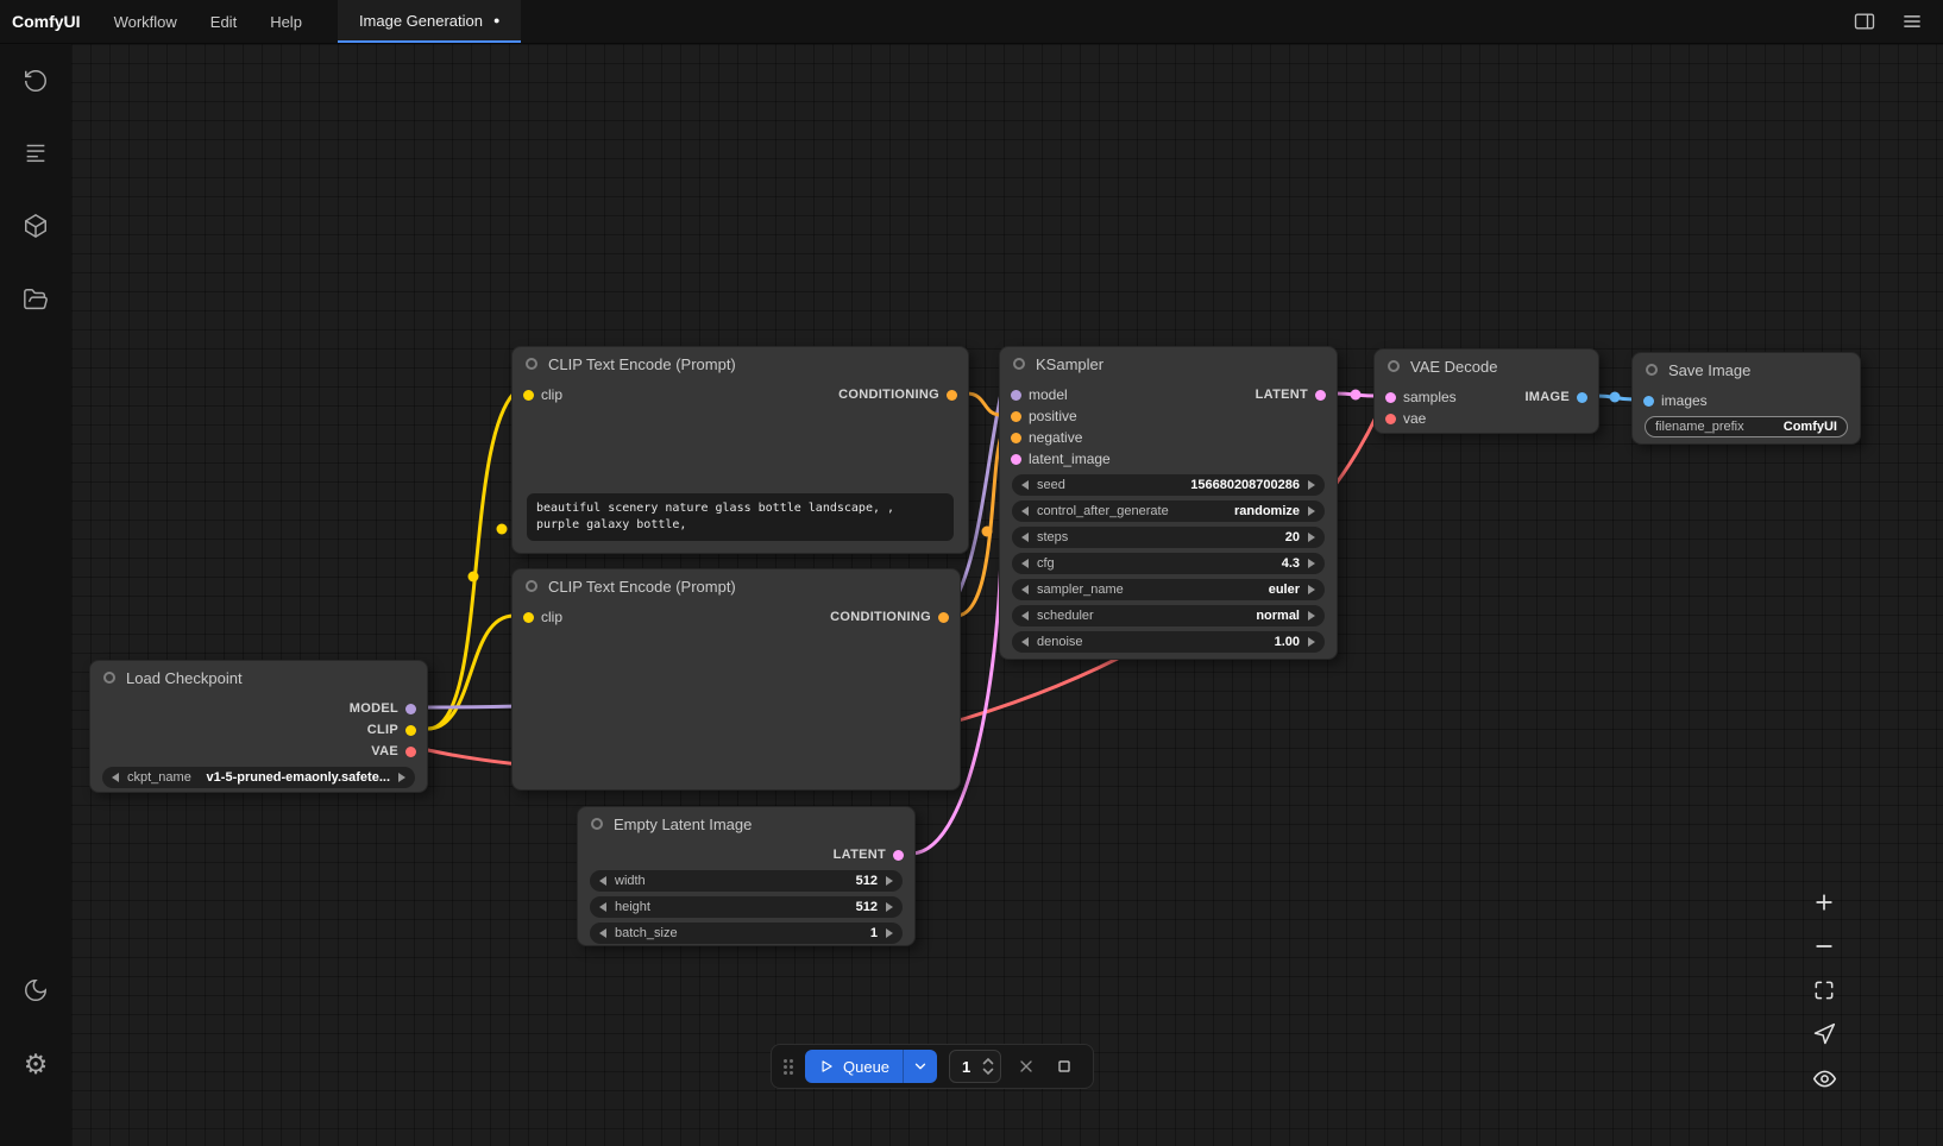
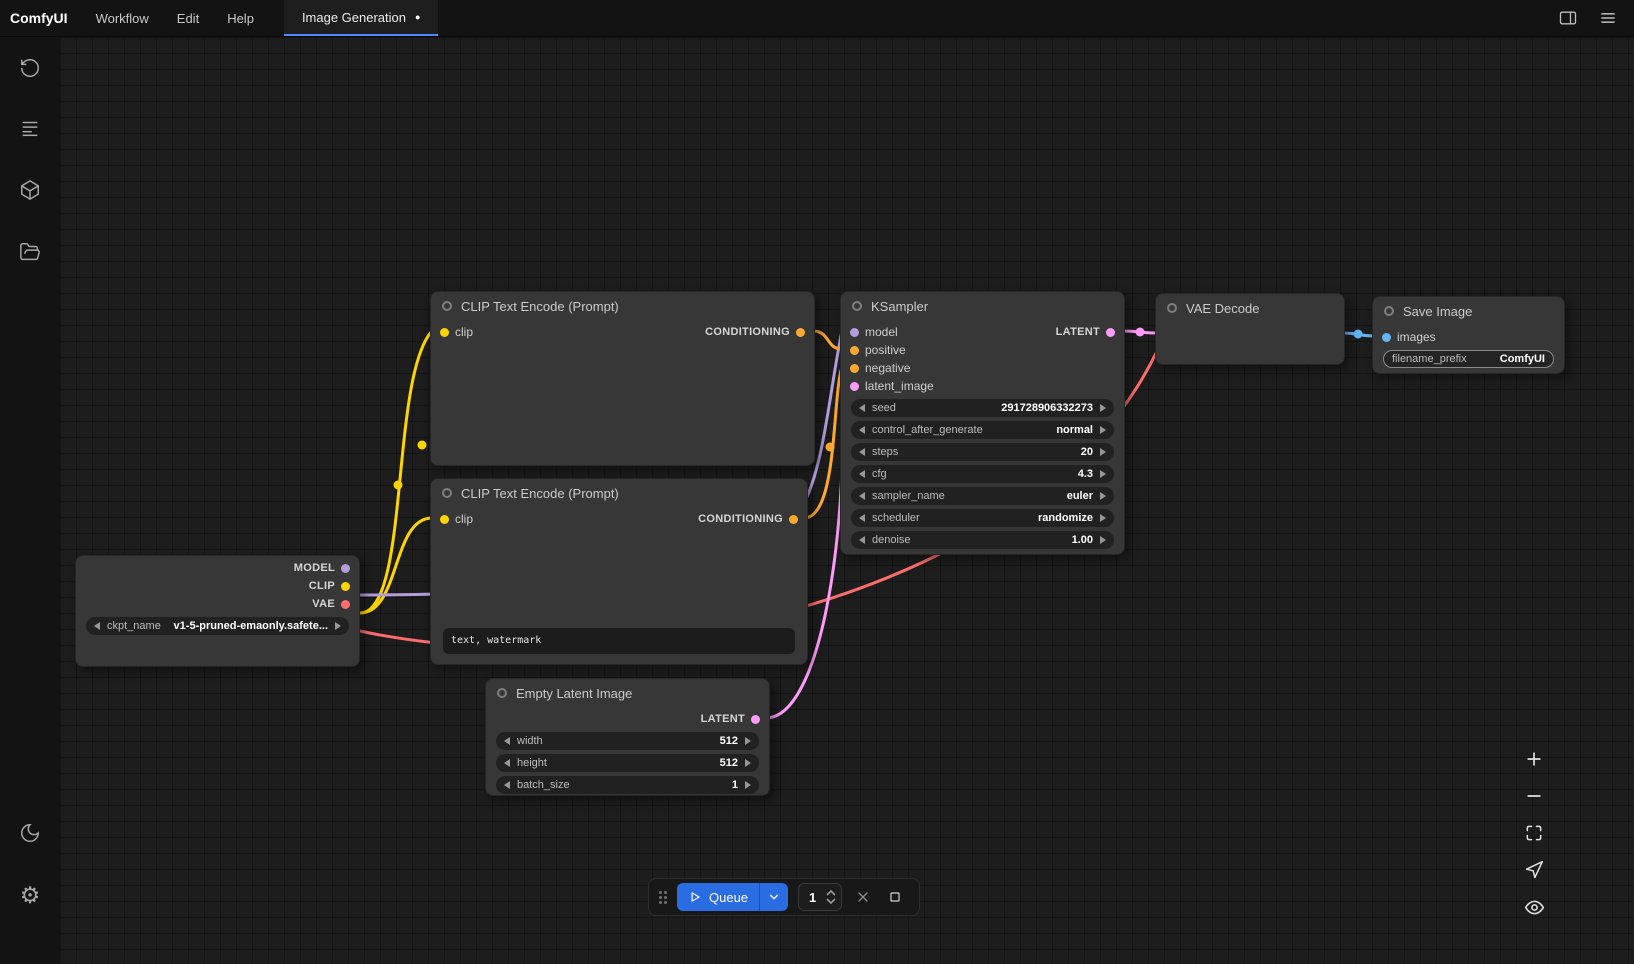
  ComfyUI
  Workflow
  Edit
  Help
  Image Generation
  ●
  ⚙
- Load Checkpoint
  MODEL
  CLIP
  VAE
  ckpt_name
  v1-5-pruned-emaonly.safete...
  CLIP Text Encode (Prompt)
  clip
  CONDITIONING
- beautiful scenery nature glass bottle landscape, , purple galaxy bottle,
  CLIP Text Encode (Prompt)
  clip
  CONDITIONING
+ text, watermark
  Empty Latent Image
  LATENT
  width
  512
  height
  512
  batch_size
  1
  KSampler
  model
  LATENT
  positive
  negative
  latent_image
  seed
- 156680208700286
+ 291728906332273
  control_after_generate
- randomize
+ normal
  steps
  20
  cfg
  4.3
  sampler_name
  euler
  scheduler
- normal
+ randomize
  denoise
  1.00
  VAE Decode
- samples
- IMAGE
- vae
  Save Image
  images
  filename_prefix
  ComfyUI
  Queue
  1
